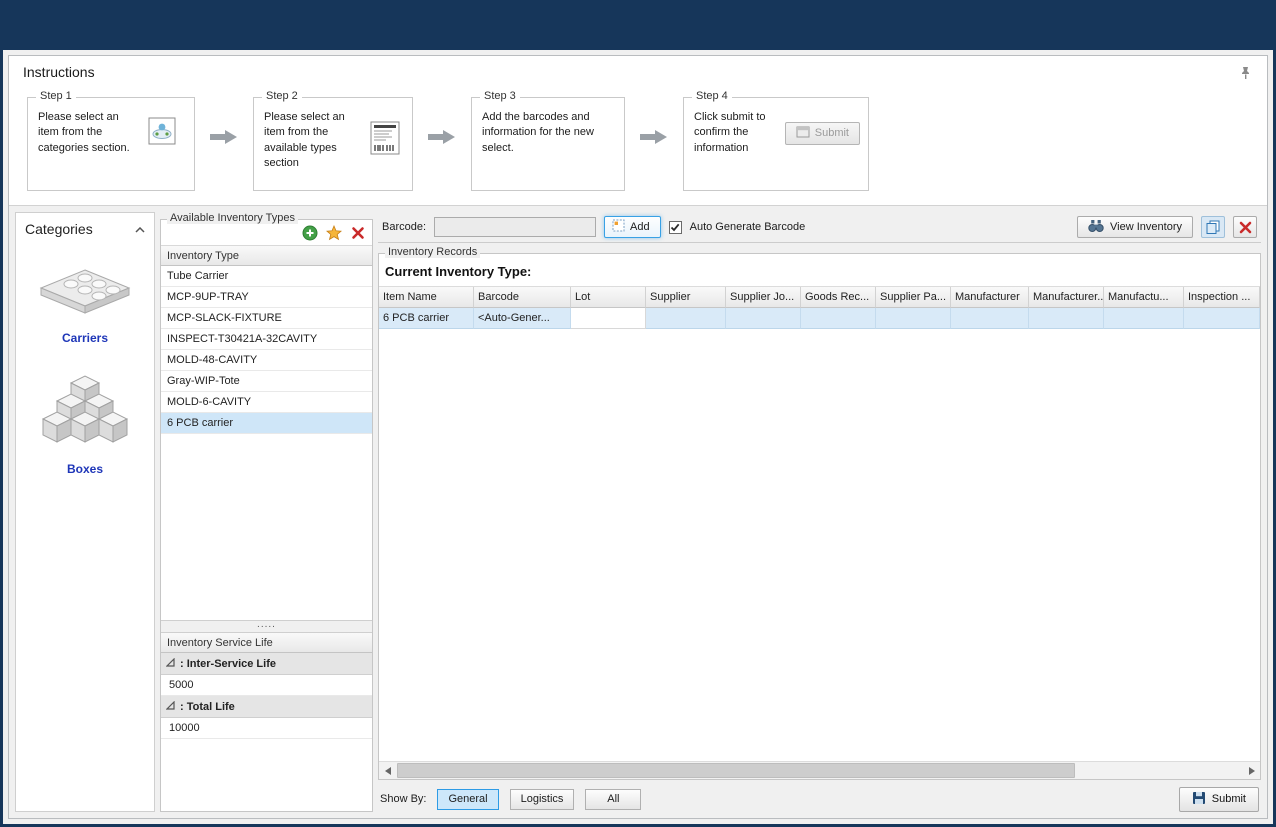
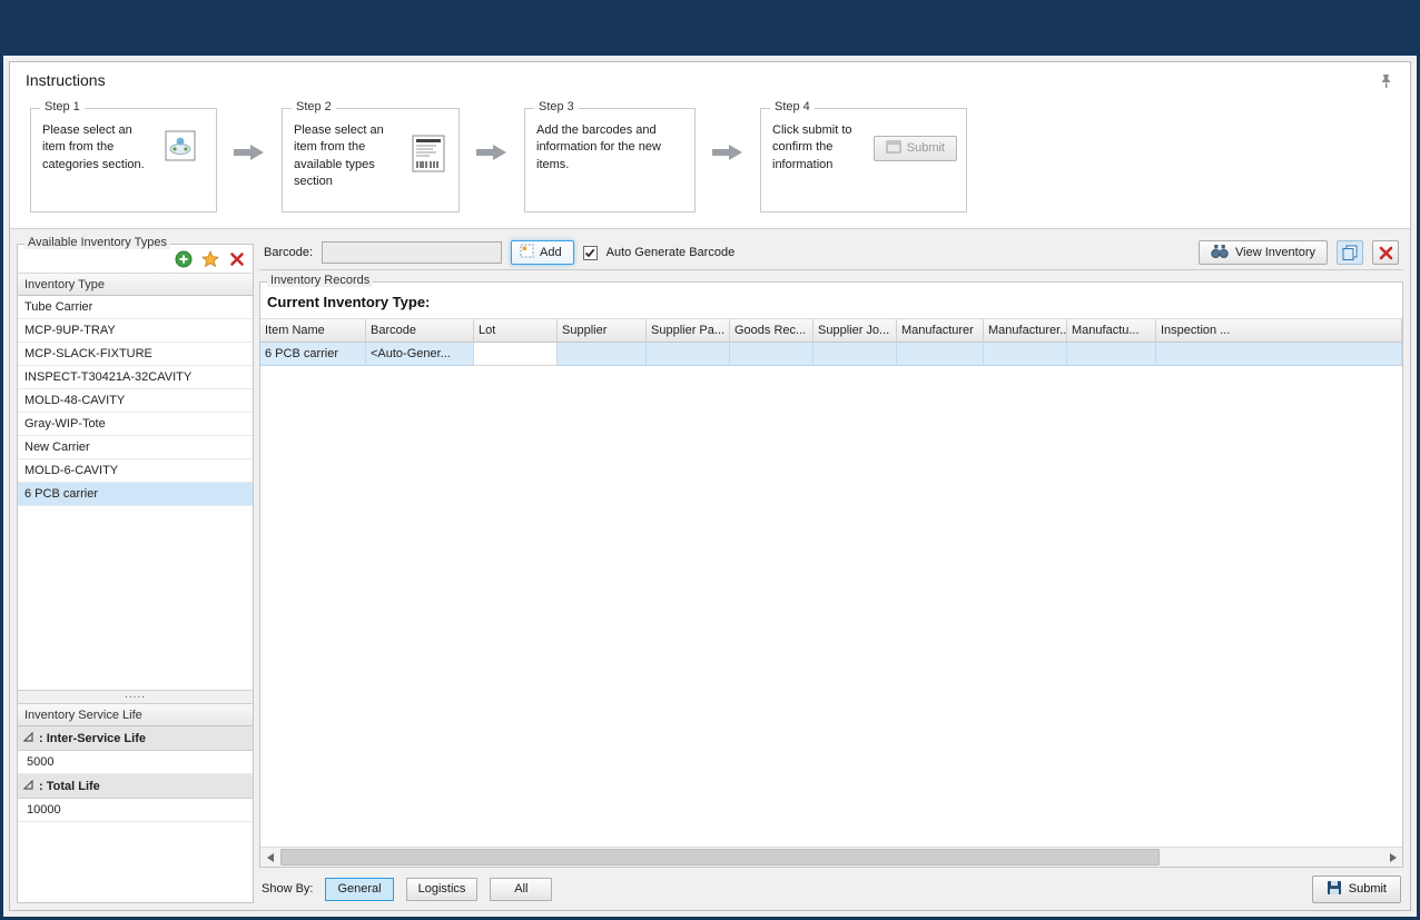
  Instructions
  Step 1
  Please select an item from the categories section.
  Step 2
  Please select an item from the available types section
  Step 3
- Add the barcodes and information for the new select.
+ Add the barcodes and information for the new items.
  Step 4
  Click submit to confirm the information
  Submit
- Categories
- Carriers
- Boxes
  Available Inventory Types
  Inventory Type
  Tube Carrier
  MCP-9UP-TRAY
  MCP-SLACK-FIXTURE
  INSPECT-T30421A-32CAVITY
  MOLD-48-CAVITY
  Gray-WIP-Tote
+ New Carrier
  MOLD-6-CAVITY
  6 PCB carrier
  .....
  Inventory Service Life
  : Inter-Service Life
  5000
  : Total Life
  10000
  Barcode:
  Add
  Auto Generate Barcode
  View Inventory
  Inventory Records
  Current Inventory Type:
  Item Name
  Barcode
  Lot
  Supplier
- Supplier Jo...
+ Supplier Pa...
  Goods Rec...
- Supplier Pa...
+ Supplier Jo...
  Manufacturer
  Manufacturer..
  Manufactu...
  Inspection ...
  6 PCB carrier
  <Auto-Gener...
  Show By:
  General
  Logistics
  All
  Submit
